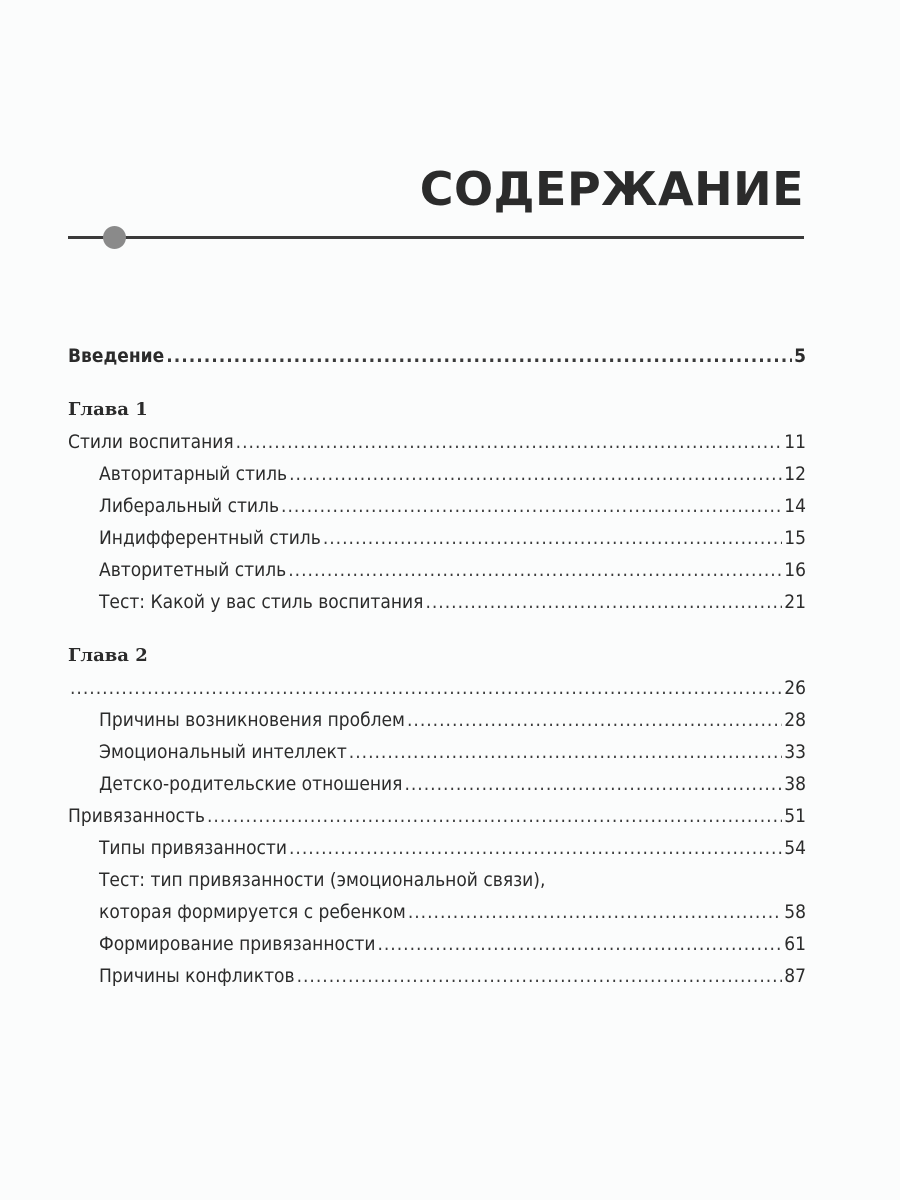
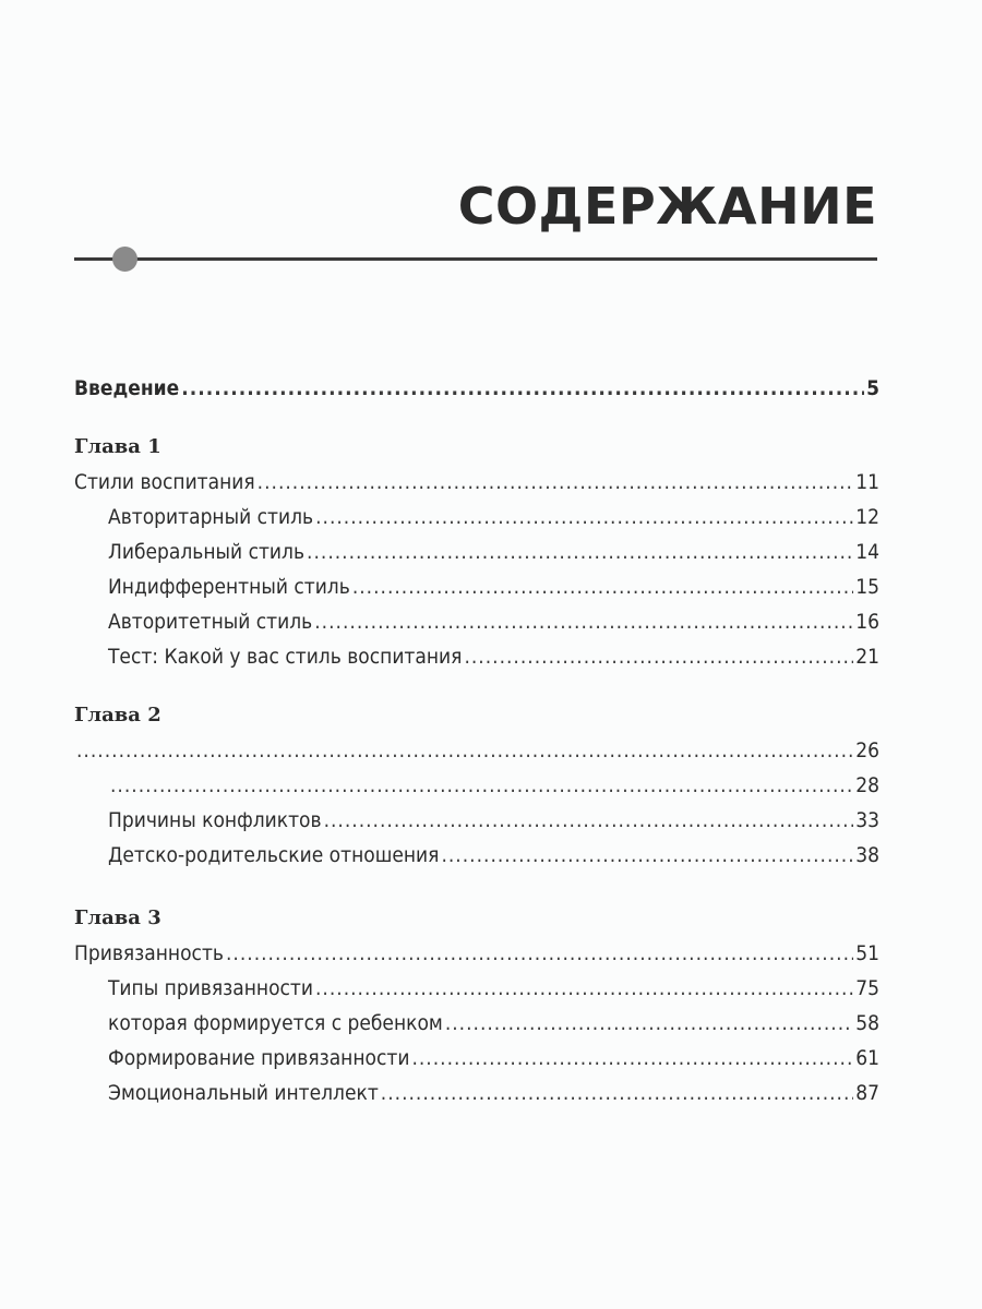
  СОДЕРЖАНИЕ
  Введение
  5
  Глава 1
  Стили воспитания
  11
  Авторитарный стиль
  12
  Либеральный стиль
  14
  Индифферентный стиль
  15
  Авторитетный стиль
  16
  Тест: Какой у вас стиль воспитания
  21
  Глава 2
  26
- Причины возникновения проблем
  28
- Эмоциональный интеллект
+ Причины конфликтов
  33
  Детско-родительские отношения
  38
+ Глава 3
  Привязанность
  51
  Типы привязанности
- 54
+ 75
- Тест: тип привязанности (эмоциональной связи),
  которая формируется с ребенком
  58
  Формирование привязанности
  61
- Причины конфликтов
+ Эмоциональный интеллект
  87
